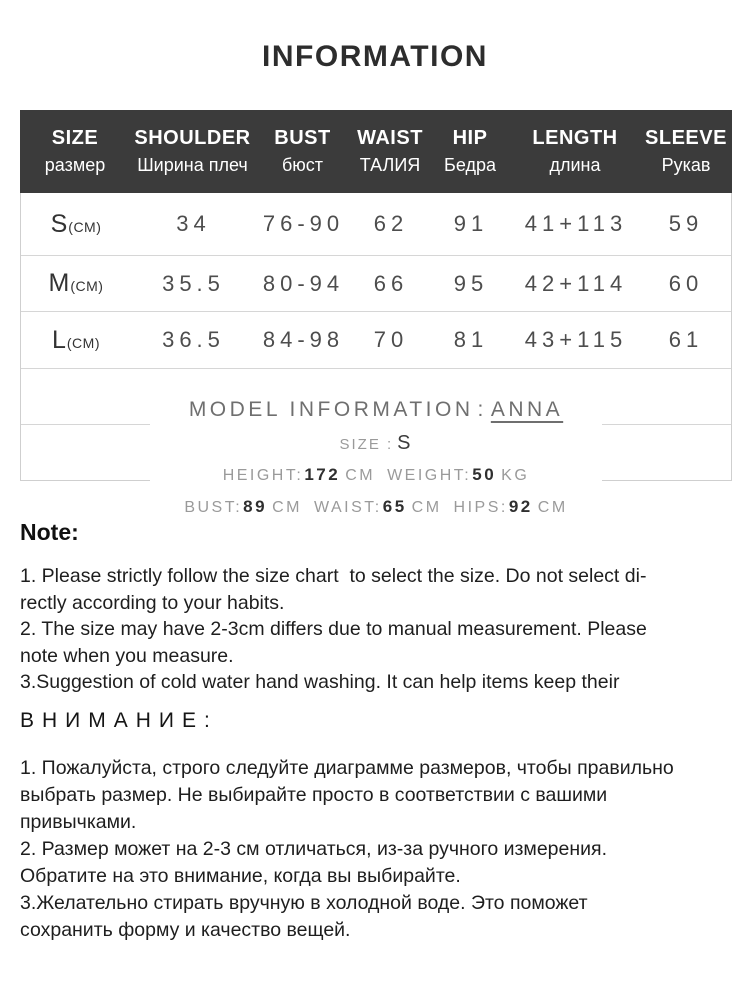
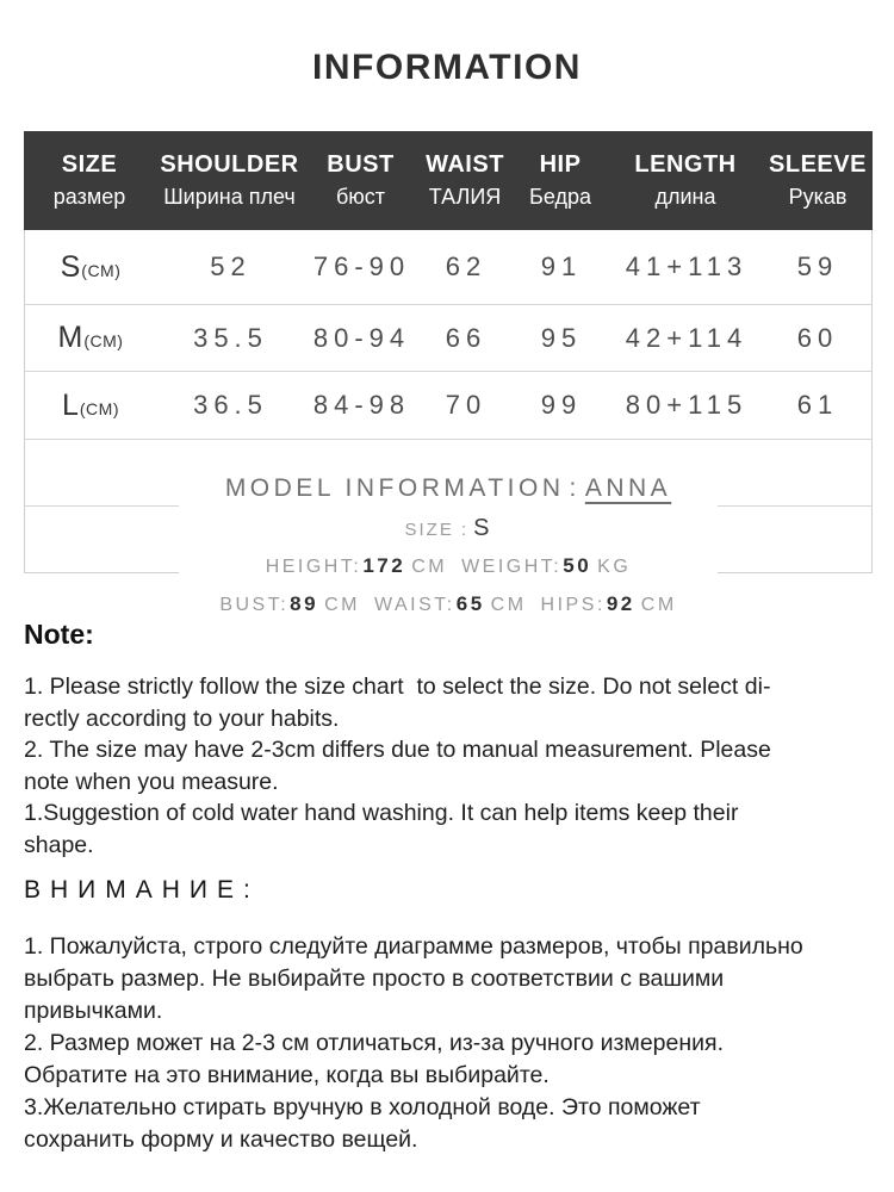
  INFORMATION
  SIZE
  размер
  SHOULDER
  Ширина плеч
  BUST
  бюст
  WAIST
  ТАЛИЯ
  HIP
  Бедра
  LENGTH
  длина
  SLEEVE
  Рукав
  S(CM)
- 34
+ 52
  76-90
  62
  91
  41+113
  59
  M(CM)
  35.5
  80-94
  66
  95
  42+114
  60
  L(CM)
  36.5
  84-98
  70
- 81
+ 99
- 43+115
+ 80+115
  61
  MODEL INFORMATION : ANNA
  SIZE : S
  HEIGHT:172 CM WEIGHT:50 KG
  BUST:89 CM WAIST:65 CM HIPS:92 CM
  Note:
  1. Please strictly follow the size chart to select the size. Do not select di-
  rectly according to your habits.
  2. The size may have 2-3cm differs due to manual measurement. Please
  note when you measure.
- 3.Suggestion of cold water hand washing. It can help items keep their
+ 1.Suggestion of cold water hand washing. It can help items keep their
+ shape.
  ВНИМАНИЕ:
  1. Пожалуйста, строго следуйте диаграмме размеров, чтобы правильно
  выбрать размер. Не выбирайте просто в соответствии с вашими
  привычками.
  2. Размер может на 2-3 см отличаться, из-за ручного измерения.
  Обратите на это внимание, когда вы выбирайте.
  3.Желательно стирать вручную в холодной воде. Это поможет
  сохранить форму и качество вещей.
